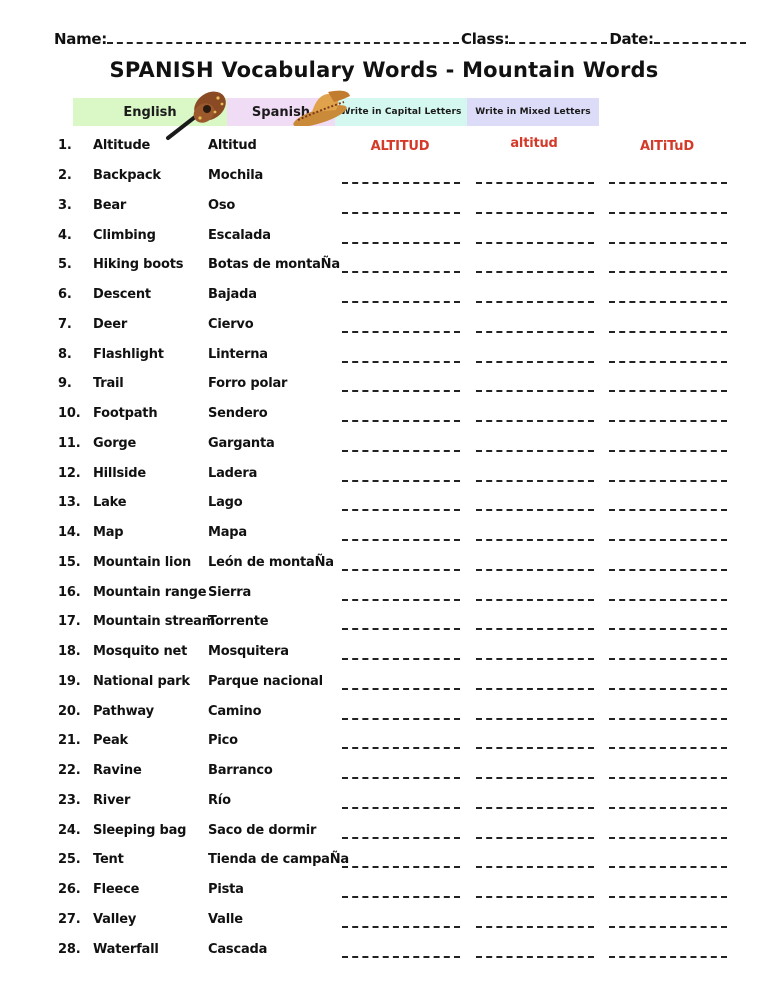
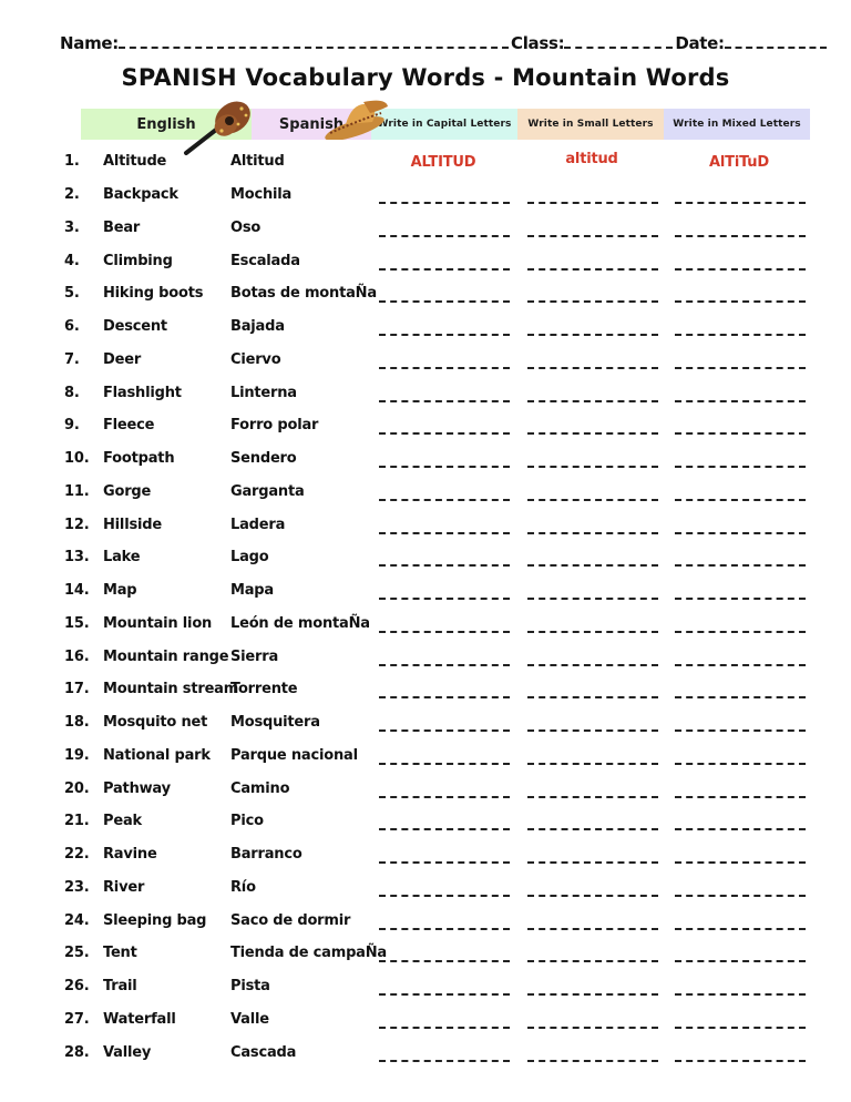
  Name:
  Class:
  Date:
  SPANISH Vocabulary Words - Mountain Words
  English
  Spanish
  Write in Capital Letters
+ Write in Small Letters
  Write in Mixed Letters
  1.
  Altitude
  Altitud
  ALTITUD
  altitud
  AlTiTuD
  2.
  Backpack
  Mochila
  3.
  Bear
  Oso
  4.
  Climbing
  Escalada
  5.
  Hiking boots
  Botas de montaÑa
  6.
  Descent
  Bajada
  7.
  Deer
  Ciervo
  8.
  Flashlight
  Linterna
  9.
- Trail
+ Fleece
  Forro polar
  10.
  Footpath
  Sendero
  11.
  Gorge
  Garganta
  12.
  Hillside
  Ladera
  13.
  Lake
  Lago
  14.
  Map
  Mapa
  15.
  Mountain lion
  León de montaÑa
  16.
  Mountain range
  Sierra
  17.
  Mountain stream
  Torrente
  18.
  Mosquito net
  Mosquitera
  19.
  National park
  Parque nacional
  20.
  Pathway
  Camino
  21.
  Peak
  Pico
  22.
  Ravine
  Barranco
  23.
  River
  Río
  24.
  Sleeping bag
  Saco de dormir
  25.
  Tent
  Tienda de campaÑa
  26.
- Fleece
+ Trail
  Pista
  27.
- Valley
+ Waterfall
  Valle
  28.
- Waterfall
+ Valley
  Cascada
